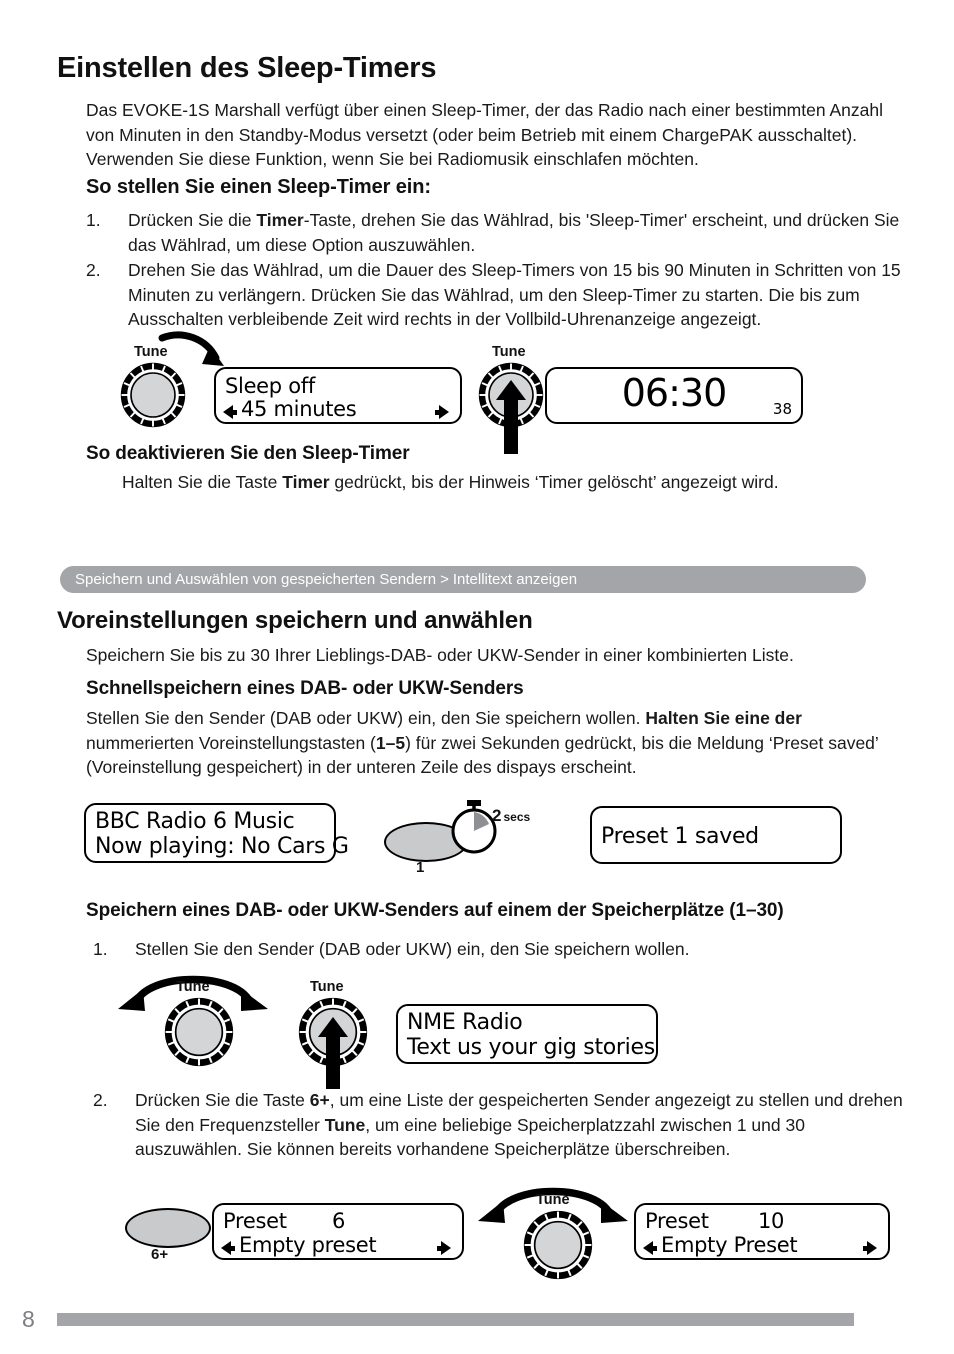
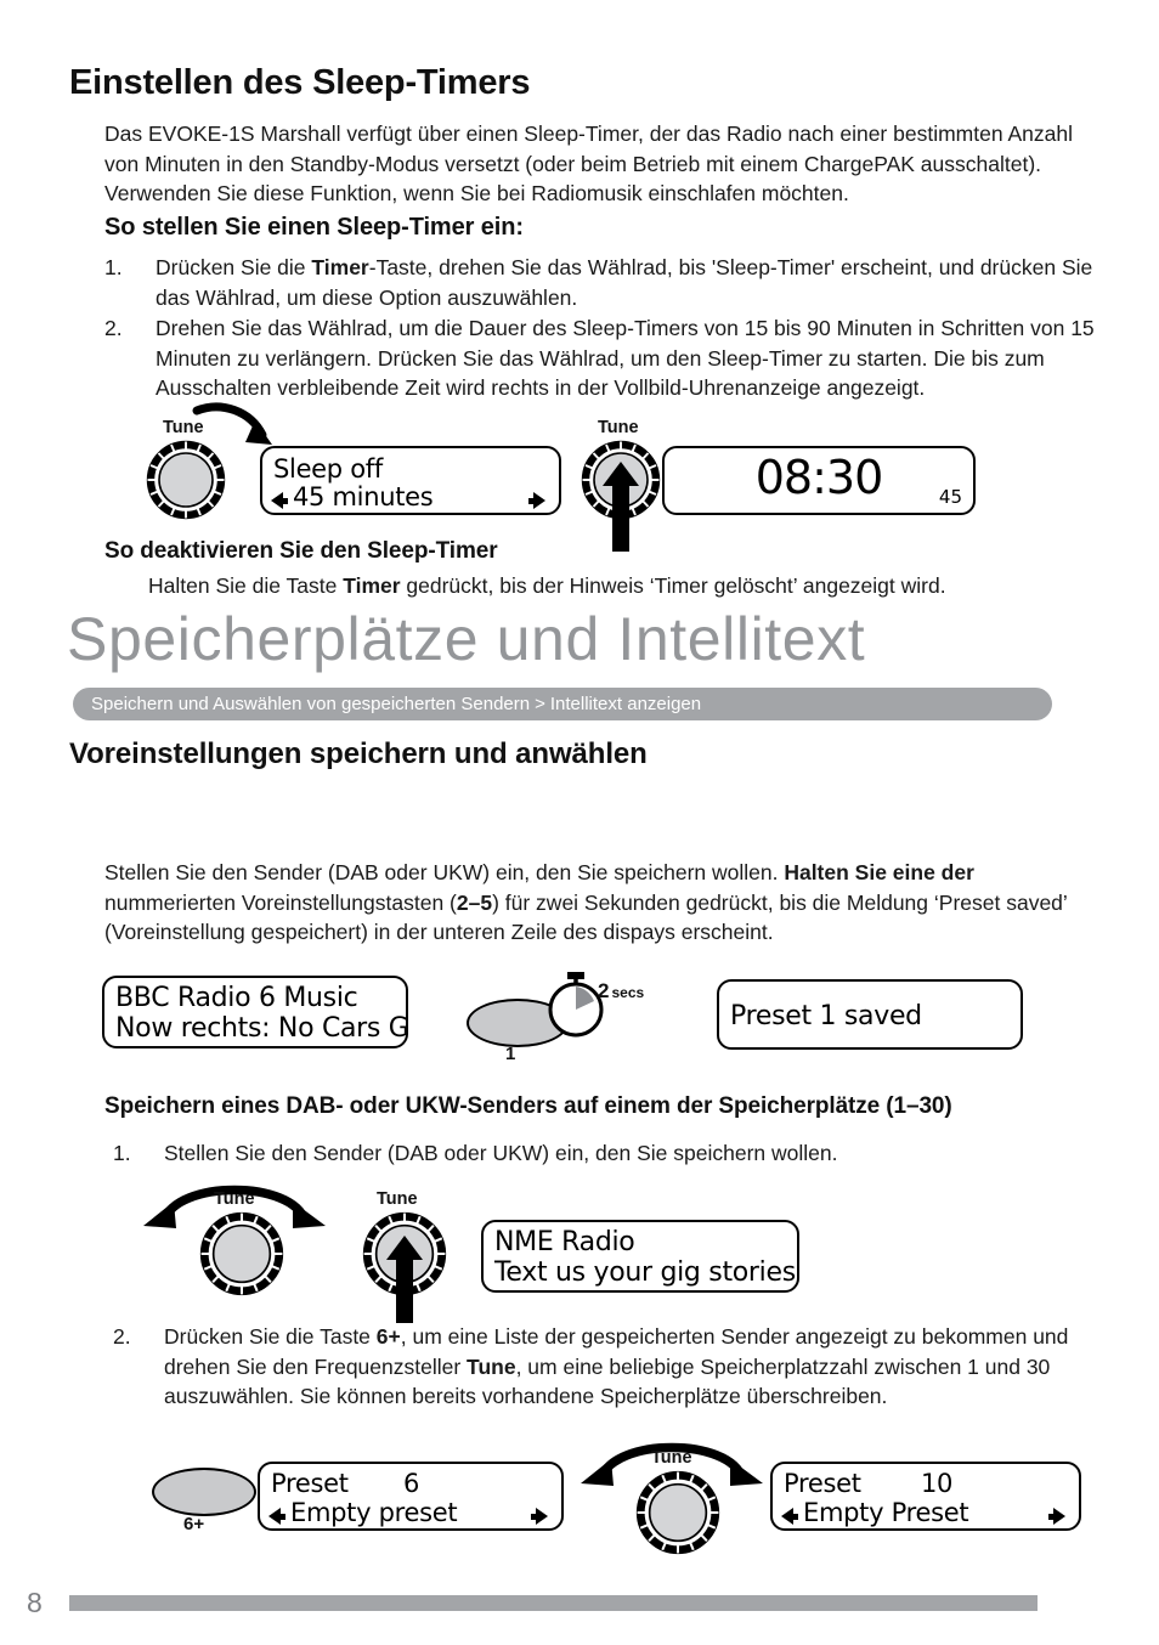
  Einstellen des Sleep-Timers
  Das EVOKE-1S Marshall verfügt über einen Sleep-Timer, der das Radio nach einer bestimmten Anzahl von Minuten in den Standby-Modus versetzt (oder beim Betrieb mit einem ChargePAK ausschaltet). Verwenden Sie diese Funktion, wenn Sie bei Radiomusik einschlafen möchten.
  So stellen Sie einen Sleep-Timer ein:
  1.
  Drücken Sie die Timer-Taste, drehen Sie das Wählrad, bis 'Sleep-Timer' erscheint, und drücken Sie das Wählrad, um diese Option auszuwählen.
  2.
  Drehen Sie das Wählrad, um die Dauer des Sleep-Timers von 15 bis 90 Minuten in Schritten von 15 Minuten zu verlängern. Drücken Sie das Wählrad, um den Sleep-Timer zu starten. Die bis zum Ausschalten verbleibende Zeit wird rechts in der Vollbild-Uhrenanzeige angezeigt.
  Tune
  Sleep off
  45 minutes
  Tune
- 06:30
+ 08:30
- 38
+ 45
  So deaktivieren Sie den Sleep-Timer
  Halten Sie die Taste Timer gedrückt, bis der Hinweis ‘Timer gelöscht’ angezeigt wird.
+ Speicherplätze und Intellitext
  Speichern und Auswählen von gespeicherten Sendern > Intellitext anzeigen
  Voreinstellungen speichern und anwählen
- Speichern Sie bis zu 30 Ihrer Lieblings-DAB- oder UKW-Sender in einer kombinierten Liste.
- Schnellspeichern eines DAB- oder UKW-Senders
- Stellen Sie den Sender (DAB oder UKW) ein, den Sie speichern wollen. Halten Sie eine der nummerierten Voreinstellungstasten (1–5) für zwei Sekunden gedrückt, bis die Meldung ‘Preset saved’ (Voreinstellung gespeichert) in der unteren Zeile des dispays erscheint.
+ Stellen Sie den Sender (DAB oder UKW) ein, den Sie speichern wollen. Halten Sie eine der nummerierten Voreinstellungstasten (2–5) für zwei Sekunden gedrückt, bis die Meldung ‘Preset saved’ (Voreinstellung gespeichert) in der unteren Zeile des dispays erscheint.
  BBC Radio 6 Music
- Now playing: No Cars G
+ Now rechts: No Cars G
  1
  2 secs
  Preset 1 saved
  Speichern eines DAB- oder UKW-Senders auf einem der Speicherplätze (1–30)
  1.
  Stellen Sie den Sender (DAB oder UKW) ein, den Sie speichern wollen.
  Tune
  Tune
  NME Radio
  Text us your gig stories
  2.
- Drücken Sie die Taste 6+, um eine Liste der gespeicherten Sender angezeigt zu stellen und drehen Sie den Frequenzsteller Tune, um eine beliebige Speicherplatzzahl zwischen 1 und 30 auszuwählen. Sie können bereits vorhandene Speicherplätze überschreiben.
+ Drücken Sie die Taste 6+, um eine Liste der gespeicherten Sender angezeigt zu bekommen und drehen Sie den Frequenzsteller Tune, um eine beliebige Speicherplatzzahl zwischen 1 und 30 auszuwählen. Sie können bereits vorhandene Speicherplätze überschreiben.
  6+
  Preset
  6
  Empty preset
  Tune
  Preset
  10
  Empty Preset
  8
